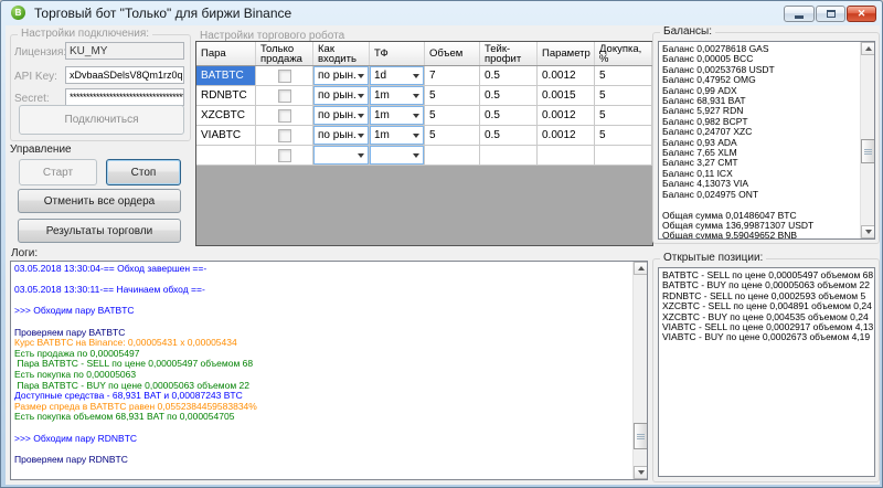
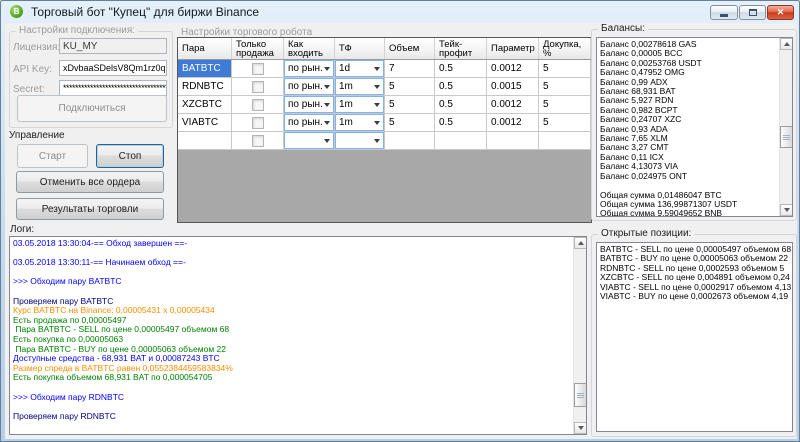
  B
- Торговый бот "Только" для биржи Binance
+ Торговый бот "Купец" для биржи Binance
  ✕
  Настройки подключения:
  Лицензия
  KU_MY
  API Key:
  xDvbaaSDelsV8Qm1rz0q
  Secret:
  ***********************************
  Подключиться
  Управление
  Старт
  Стоп
  Отменить все ордера
  Результаты торговли
  Настройки торгового робота
  Пара
  Только продажа
  Как входить
  ТФ
  Объем
  Тейк-профит
  Параметр
  Докупка, %
  BATBTC
  по рын.
  1d
  7
  0.5
  0.0012
  5
  RDNBTC
  по рын.
  1m
  5
  0.5
  0.0015
  5
  XZCBTC
  по рын.
  1m
  5
  0.5
  0.0012
  5
  VIABTC
  по рын.
  1m
  5
  0.5
  0.0012
  5
  Логи:
  03.05.2018 13:30:04-== Обход завершен ==-
  03.05.2018 13:30:11-== Начинаем обход ==-
  >>> Обходим пару BATBTC
  Проверяем пару BATBTC
  Курс BATBTC на Binance: 0,00005431 x 0,00005434
  Есть продажа по 0,00005497
  Пара BATBTC - SELL по цене 0,00005497 объемом 68
  Есть покупка по 0,00005063
  Пара BATBTC - BUY по цене 0,00005063 объемом 22
  Доступные средства - 68,931 BAT и 0,00087243 BTC
  Размер спреда в BATBTC равен 0,0552384459583834%
  Есть покупка объемом 68,931 BAT по 0,000054705
  >>> Обходим пару RDNBTC
  Проверяем пару RDNBTC
  Балансы:
  Баланс 0,00278618 GAS
  Баланс 0,00005 BCC
  Баланс 0,00253768 USDT
  Баланс 0,47952 OMG
  Баланс 0,99 ADX
  Баланс 68,931 BAT
  Баланс 5,927 RDN
  Баланс 0,982 BCPT
  Баланс 0,24707 XZC
  Баланс 0,93 ADA
  Баланс 7,65 XLM
  Баланс 3,27 CMT
  Баланс 0,11 ICX
  Баланс 4,13073 VIA
  Баланс 0,024975 ONT
  Общая сумма 0,01486047 BTC
  Общая сумма 136,99871307 USDT
  Общая сумма 9,59049652 BNB
  Открытые позиции:
  BATBTC - SELL по цене 0,00005497 объемом 68
  BATBTC - BUY по цене 0,00005063 объемом 22
  RDNBTC - SELL по цене 0,0002593 объемом 5
  XZCBTC - SELL по цене 0,004891 объемом 0,24
- XZCBTC - BUY по цене 0,004535 объемом 0,24
  VIABTC - SELL по цене 0,0002917 объемом 4,13
  VIABTC - BUY по цене 0,0002673 объемом 4,19
